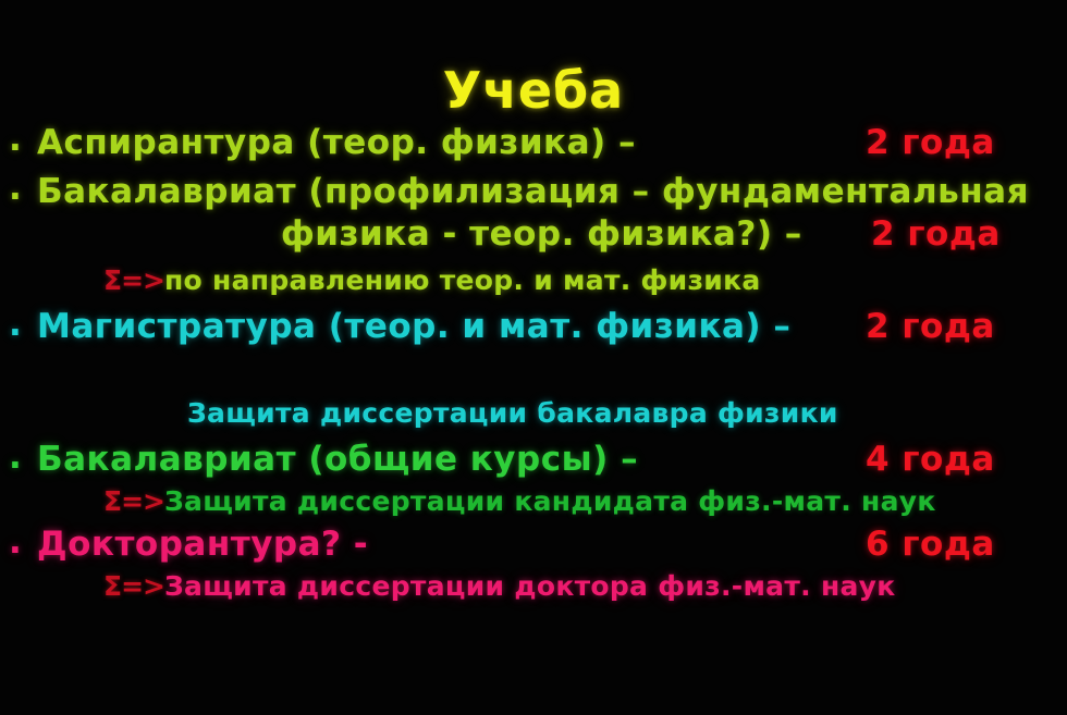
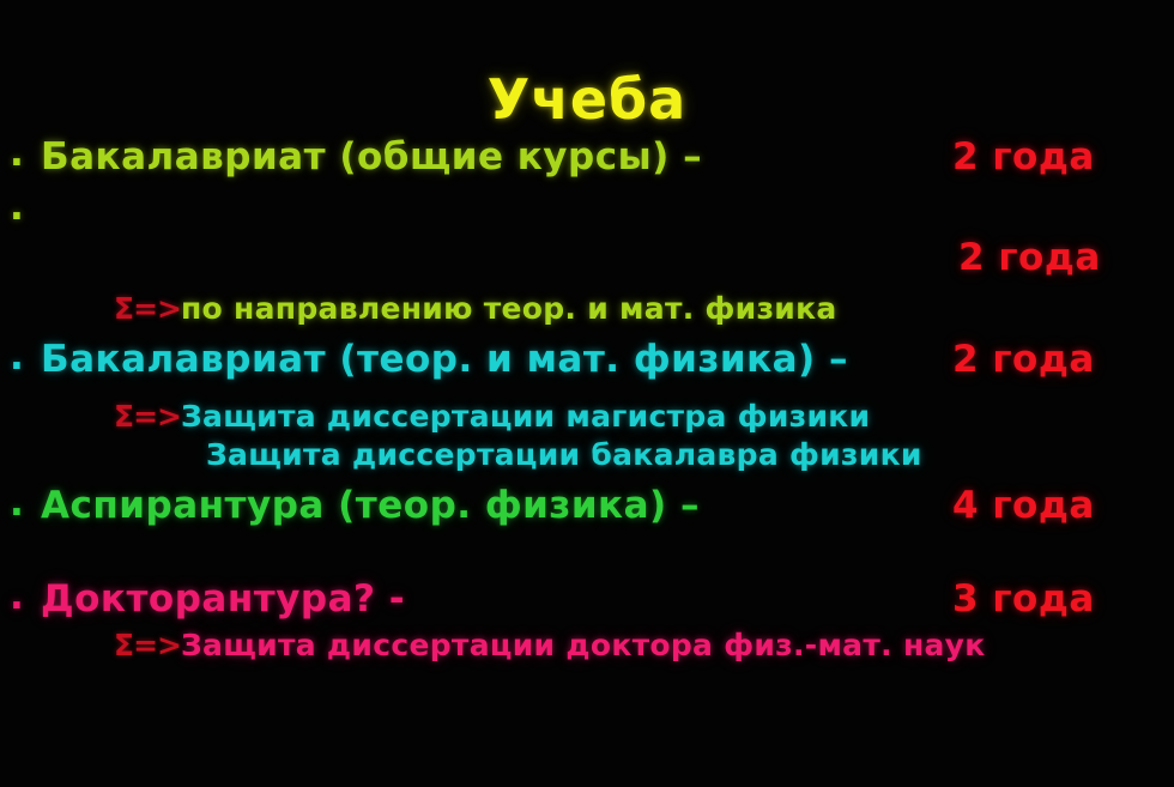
  Учеба
  ·
- Аспирантура (теор. физика) –
+ Бакалавриат (общие курсы) –
  2 года
  ·
- Бакалавриат (профилизация – фундаментальная
- физика - теор. физика?) –
  2 года
  Σ=>по направлению теор. и мат. физика
  ·
- Магистратура (теор. и мат. физика) –
+ Бакалавриат (теор. и мат. физика) –
  2 года
+ Σ=>Защита диссертации магистра физики
  Защита диссертации бакалавра физики
  ·
- Бакалавриат (общие курсы) –
+ Аспирантура (теор. физика) –
  4 года
- Σ=>Защита диссертации кандидата физ.-мат. наук
  ·
  Докторантура? -
- 6 года
+ 3 года
  Σ=>Защита диссертации доктора физ.-мат. наук
